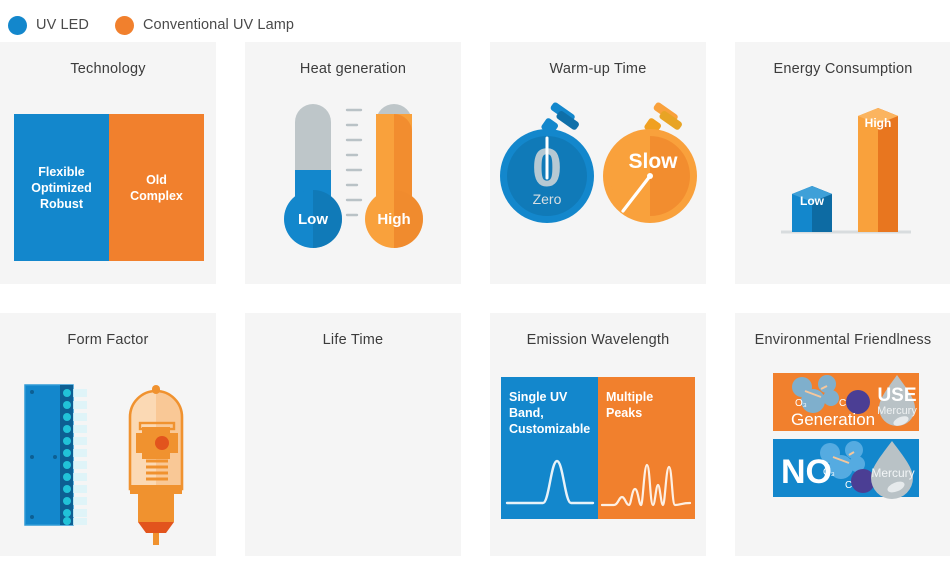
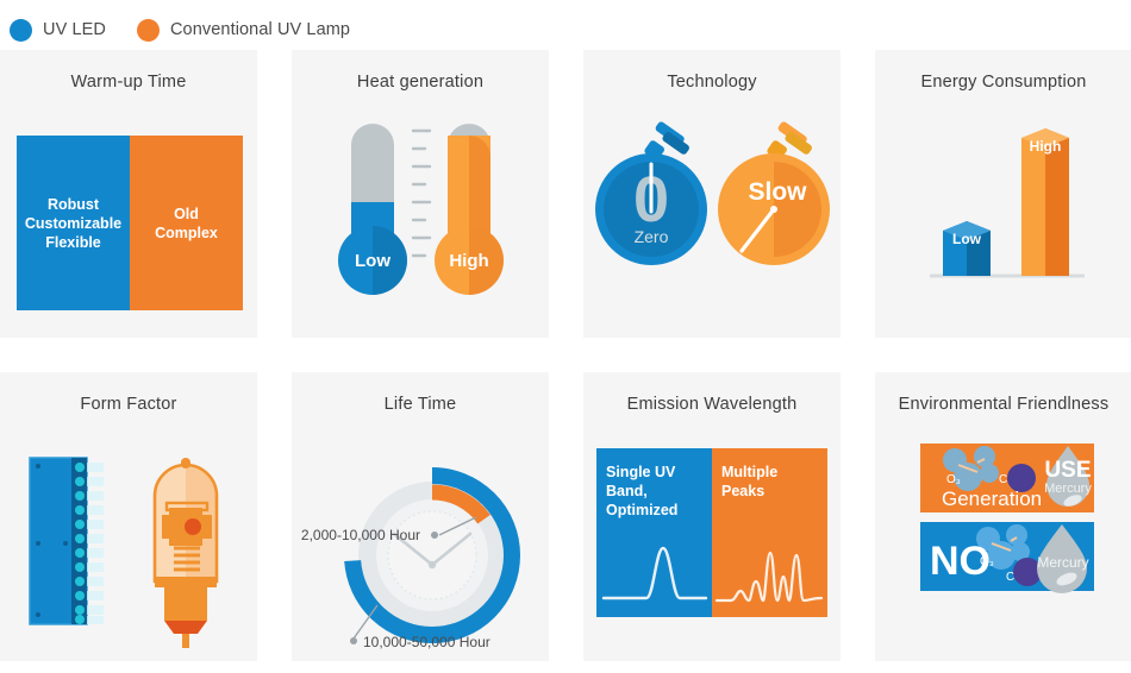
  UV LED
  Conventional UV Lamp
- Technology
+ Warm-up Time
- Flexible
+ Robust
- Optimized
+ Customizable
- Robust
+ Flexible
  Old
  Complex
  Heat generation
  Low
  High
- Warm-up Time
+ Technology
  Zero
  Slow
  Energy Consumption
  Low
  High
  Form Factor
  Life Time
+ 2,000-10,000 Hour
+ 10,000-50,000 Hour
  Emission Wavelength
  Single UV Band,
- Customizable
+ Optimized
  Multiple Peaks
  Environmental Friendlness
  O₃
  C
  Generation
  USE
  Mercury
  NO
  O₃
  C
  Mercury
